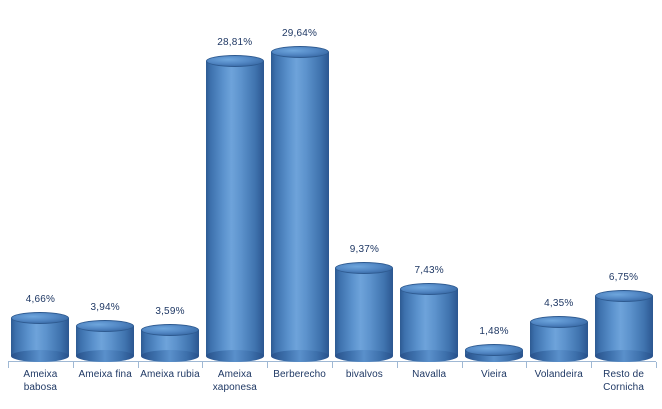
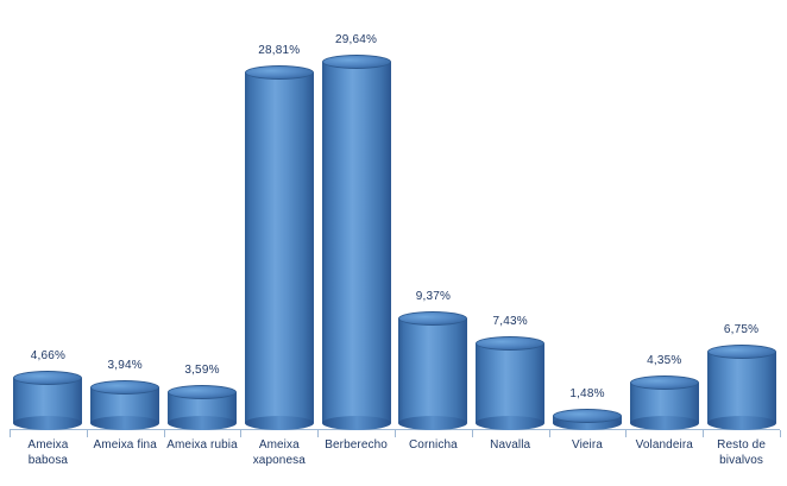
  Ameixa
  babosa
  Ameixa fina
  Ameixa rubia
  Ameixa
  xaponesa
  Berberecho
- bivalvos
+ Cornicha
  Navalla
  Vieira
  Volandeira
  Resto de
- Cornicha
+ bivalvos
  4,66%
  3,94%
  3,59%
  28,81%
  29,64%
  9,37%
  7,43%
  1,48%
  4,35%
  6,75%
